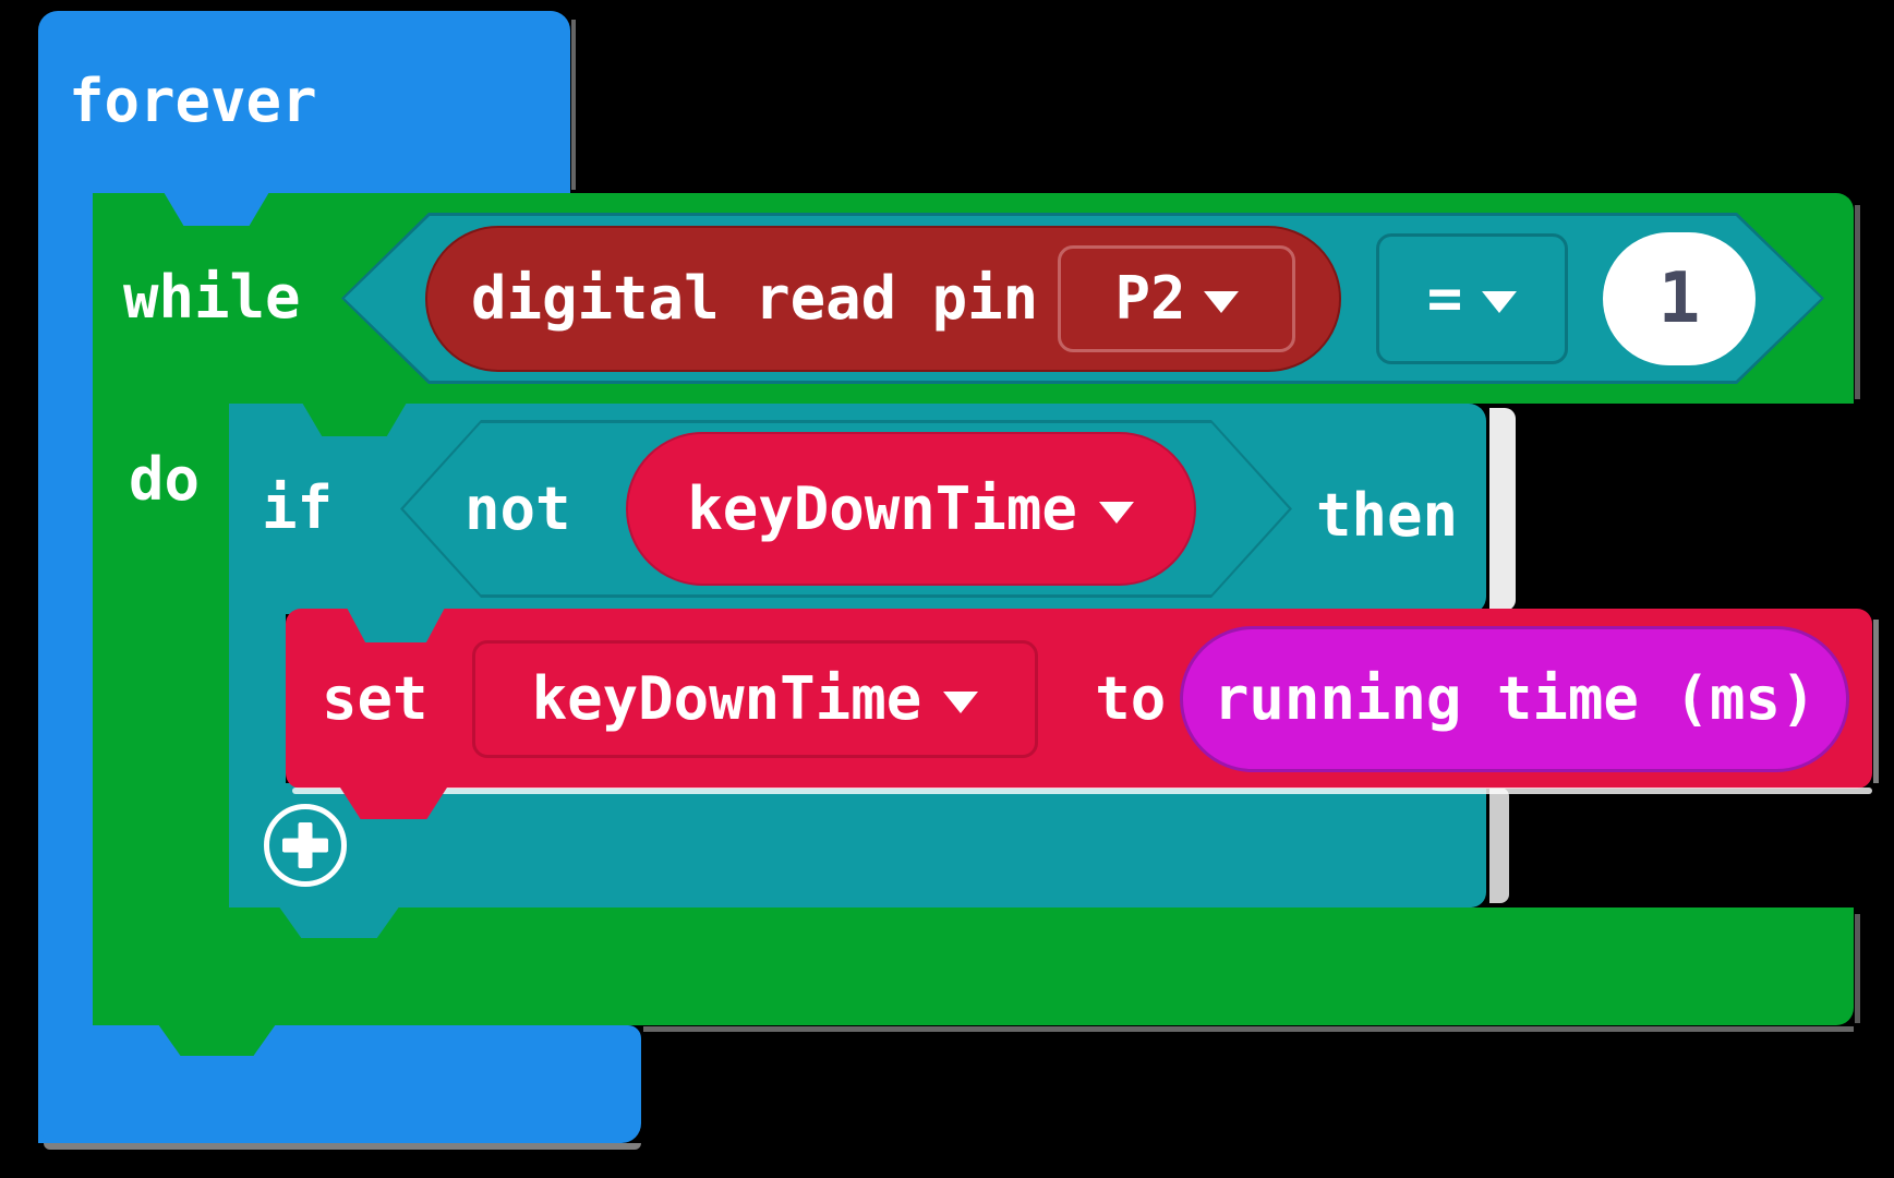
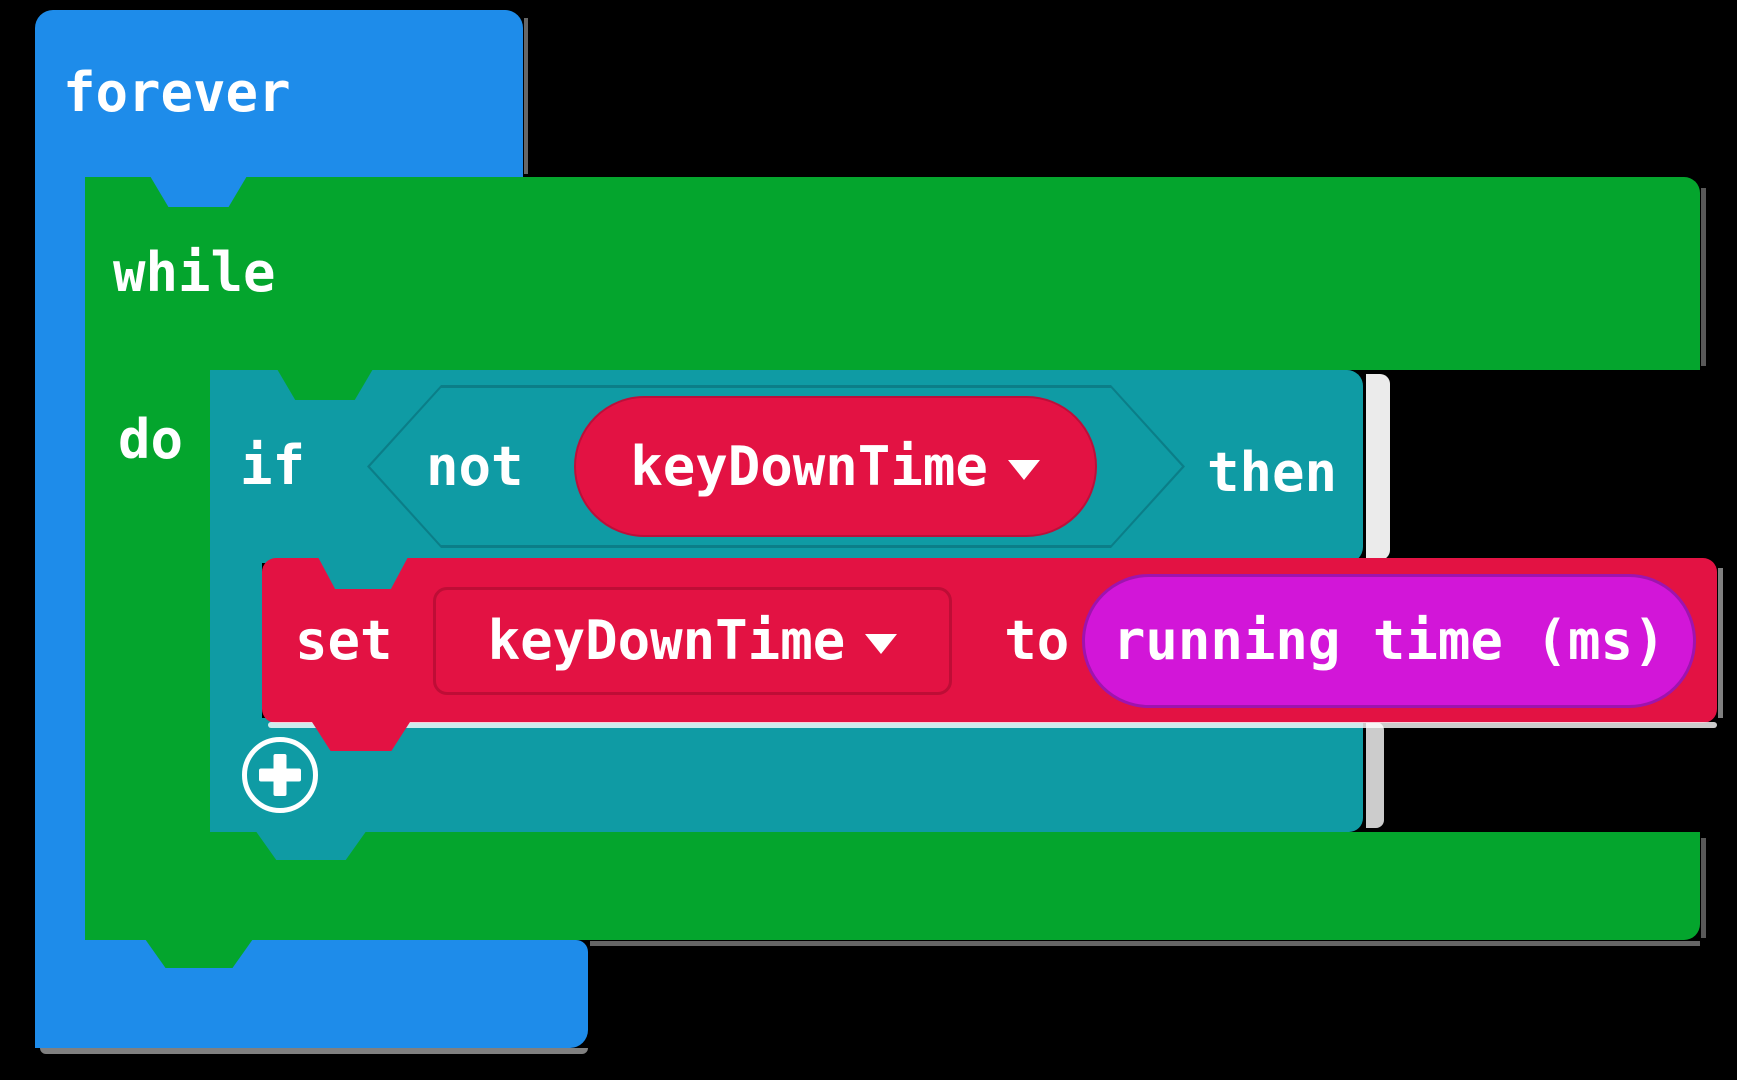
  forever
  while
  do
- digital read pin
- P2
- =
- 1
  if
  then
  not
  keyDownTime
  set
  keyDownTime
  to
  running time (ms)
